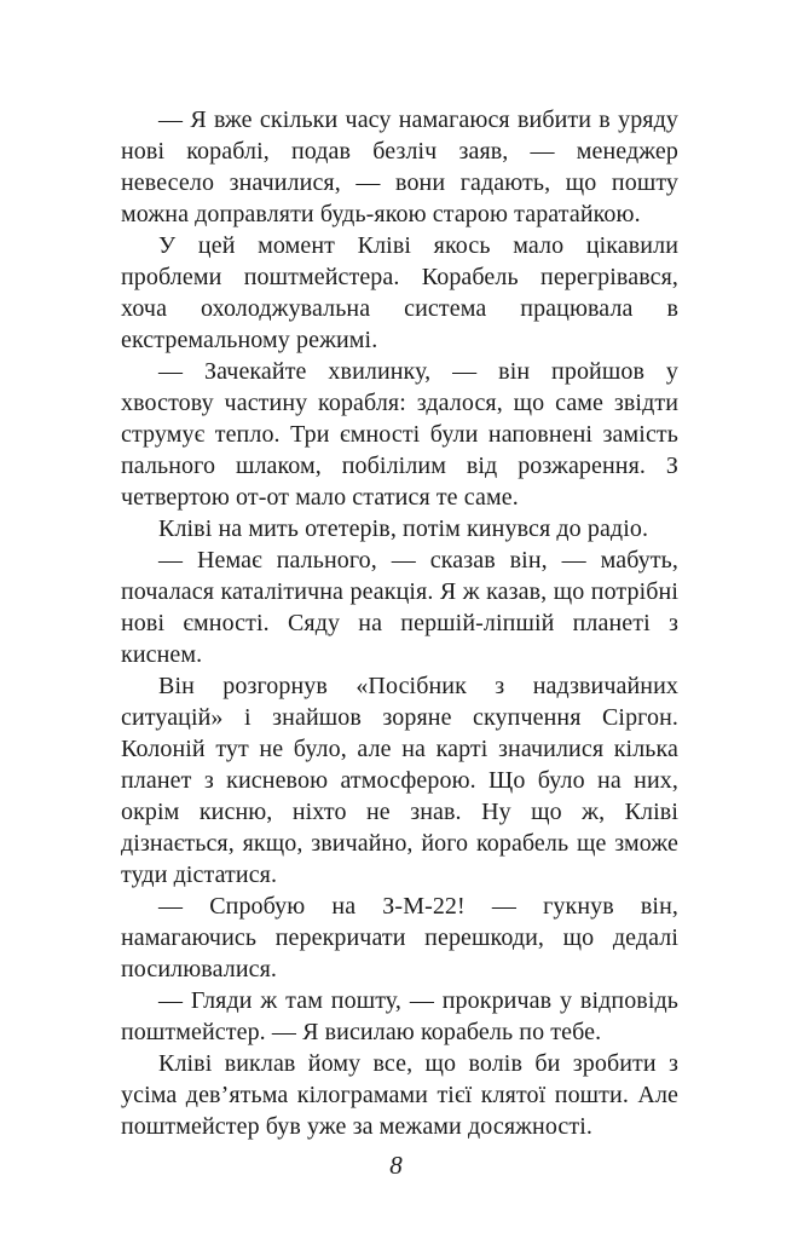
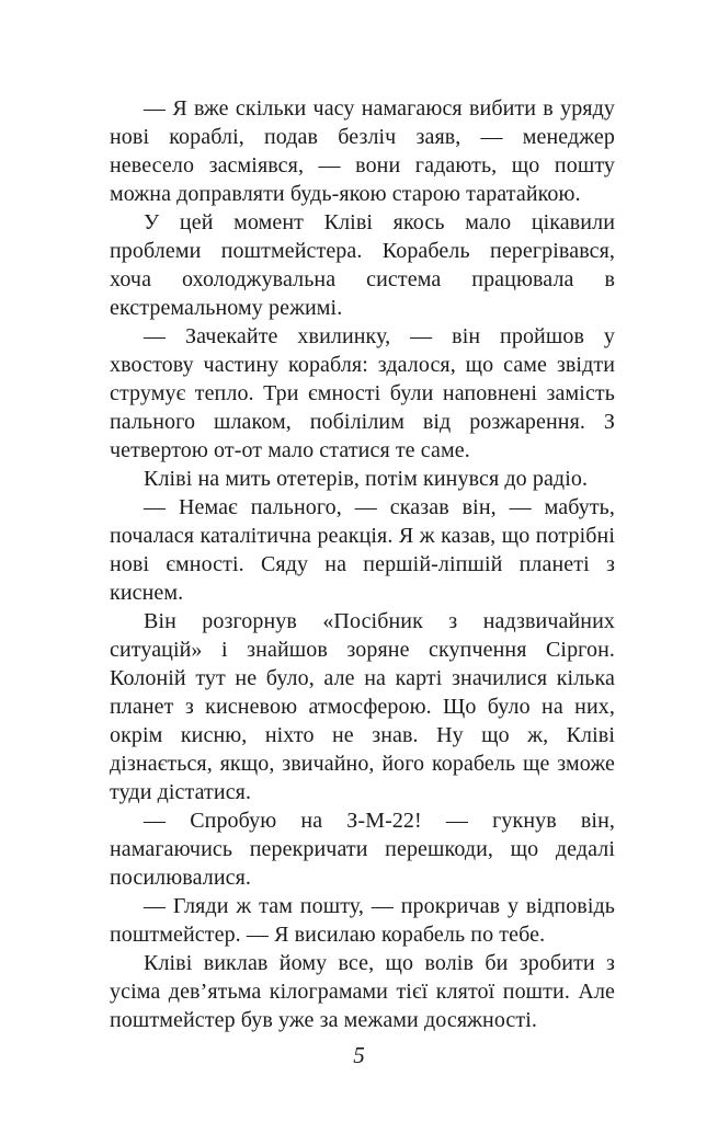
- — Я вже скільки часу намагаюся вибити в уряду нові кораблі, подав безліч заяв, — менеджер невесело значилися, — вони гадають, що пошту можна доправляти будь-якою старою таратайкою.
+ — Я вже скільки часу намагаюся вибити в уряду нові кораблі, подав безліч заяв, — менеджер невесело засміявся, — вони гадають, що пошту можна доправляти будь-якою старою таратайкою.
  У цей момент Кліві якось мало цікавили проблеми поштмейстера. Корабель перегрівався, хоча охолоджувальна система працювала в екстремальному режимі.
  — Зачекайте хвилинку, — він пройшов у хвостову частину корабля: здалося, що саме звідти струмує тепло. Три ємності були наповнені замість пального шлаком, побілілим від розжарення. З четвертою от-от мало статися те саме.
  Кліві на мить отетерів, потім кинувся до радіо.
  — Немає пального, — сказав він, — мабуть, почалася каталітична реакція. Я ж казав, що потрібні нові ємності. Сяду на першій-ліпшій планеті з киснем.
  Він розгорнув «Посібник з надзвичайних ситуацій» і знайшов зоряне скупчення Сіргон. Колоній тут не було, але на карті значилися кілька планет з кисневою атмосферою. Що було на них, окрім кисню, ніхто не знав. Ну що ж, Кліві дізнається, якщо, звичайно, його корабель ще зможе туди дістатися.
  — Спробую на З-М-22! — гукнув він, намагаючись перекричати перешкоди, що дедалі посилювалися.
  — Гляди ж там пошту, — прокричав у відповідь поштмейстер. — Я висилаю корабель по тебе.
  Кліві виклав йому все, що волів би зробити з усіма дев’ятьма кілограмами тієї клятої пошти. Але поштмейстер був уже за межами досяжності.
- 8
+ 5
